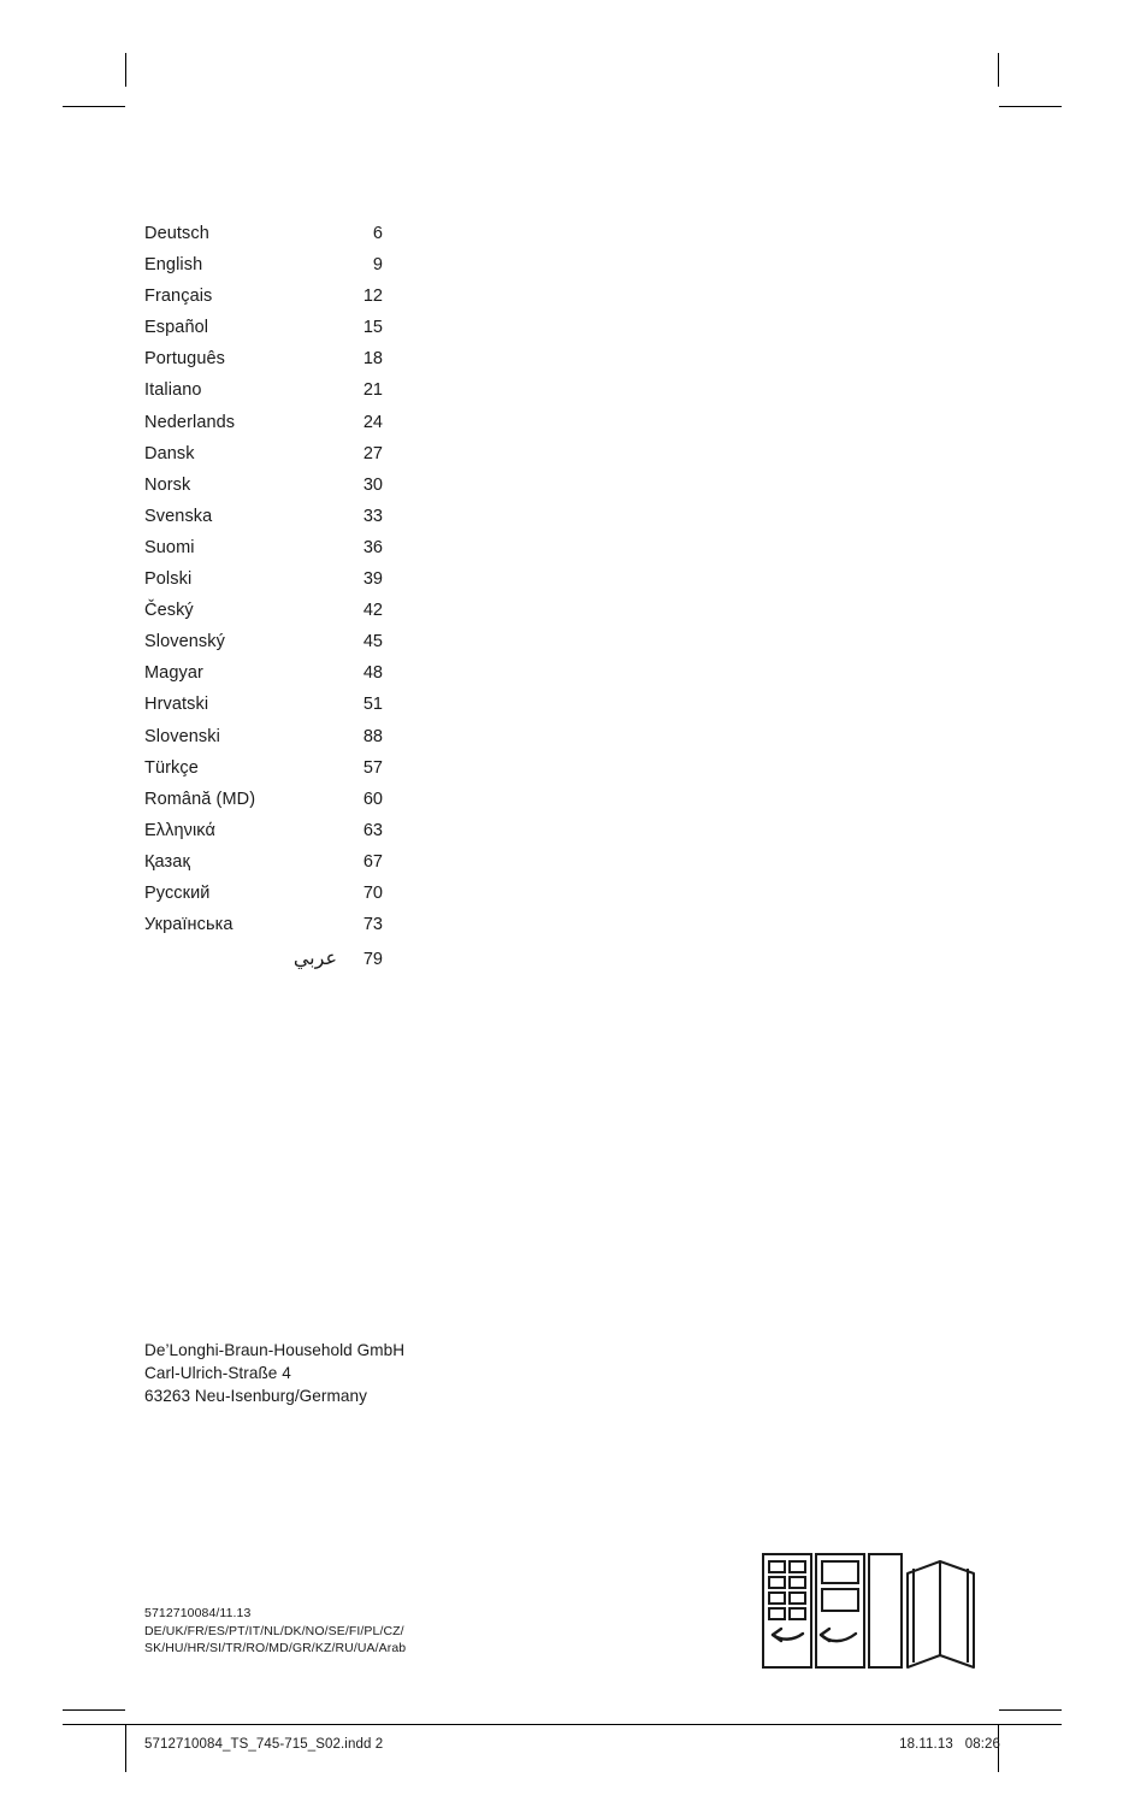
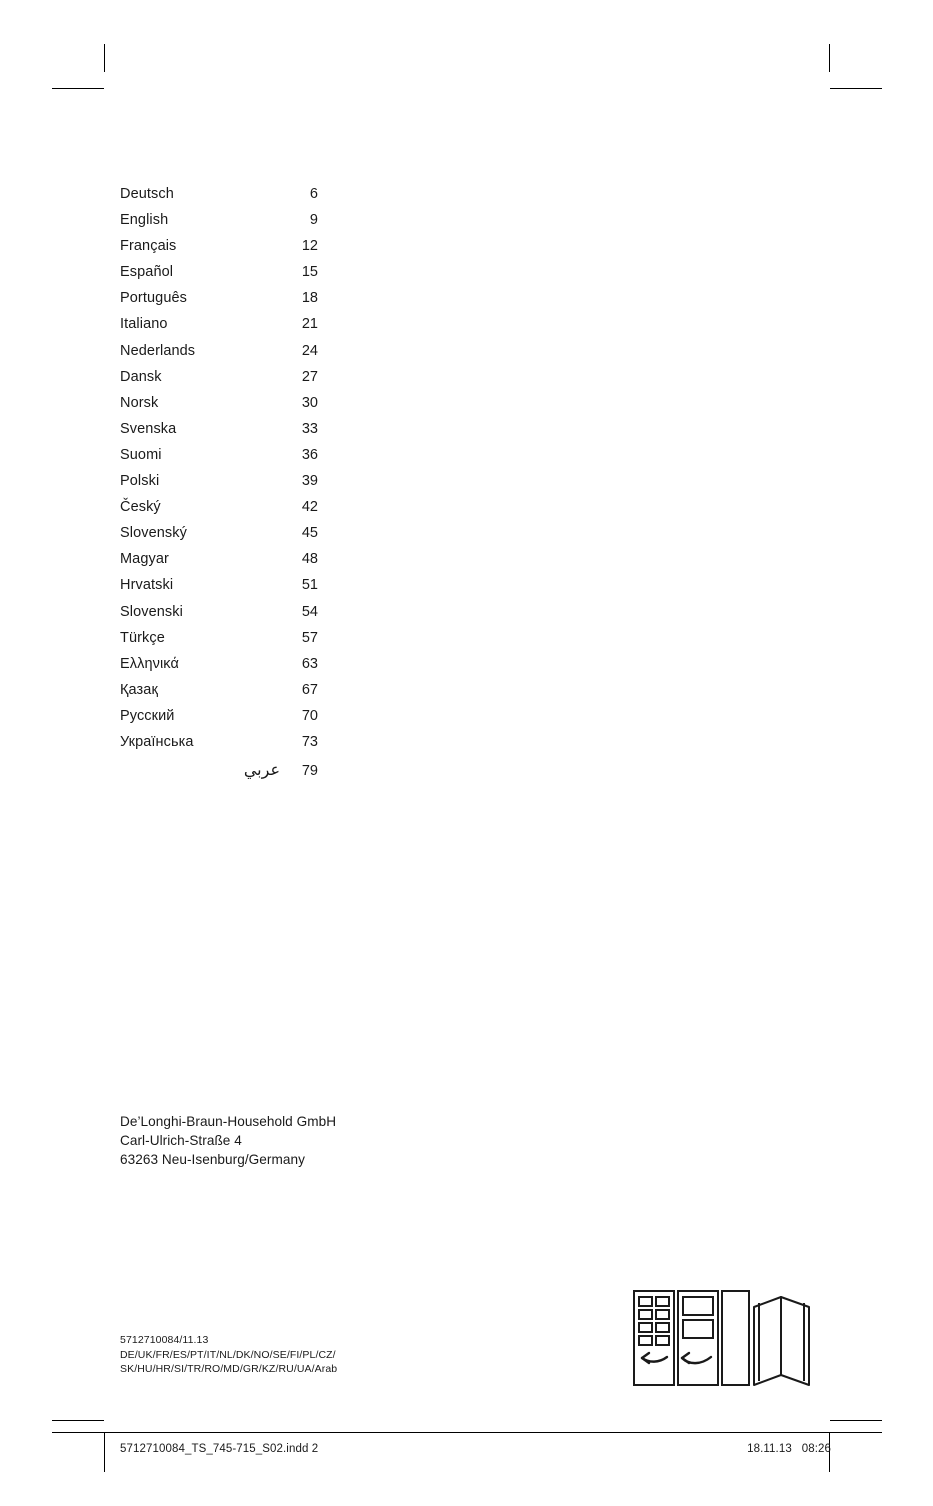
  Deutsch
  6
  English
  9
  Français
  12
  Español
  15
  Português
  18
  Italiano
  21
  Nederlands
  24
  Dansk
  27
  Norsk
  30
  Svenska
  33
  Suomi
  36
  Polski
  39
  Český
  42
  Slovenský
  45
  Magyar
  48
  Hrvatski
  51
  Slovenski
- 88
+ 54
  Türkçe
  57
- Română (MD)
- 60
  Ελληνικά
  63
  Қазақ
  67
  Русский
  70
  Українська
  73
  عربي
  79
  De’Longhi-Braun-Household GmbH
  Carl-Ulrich-Straße 4
  63263 Neu-Isenburg/Germany
  5712710084/11.13
  DE/UK/FR/ES/PT/IT/NL/DK/NO/SE/FI/PL/CZ/
  SK/HU/HR/SI/TR/RO/MD/GR/KZ/RU/UA/Arab
  5712710084_TS_745-715_S02.indd 2
  18.11.13 08:26
